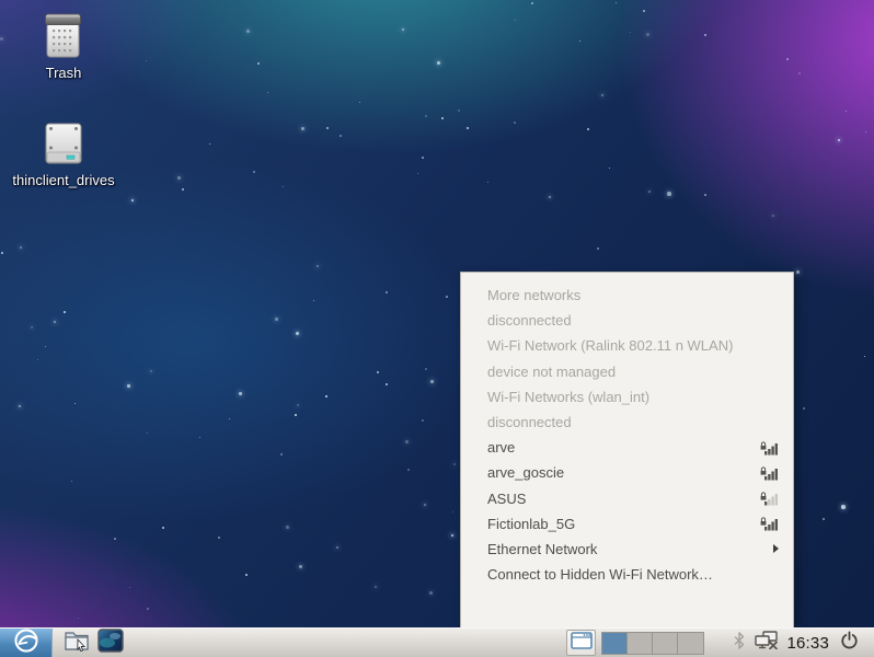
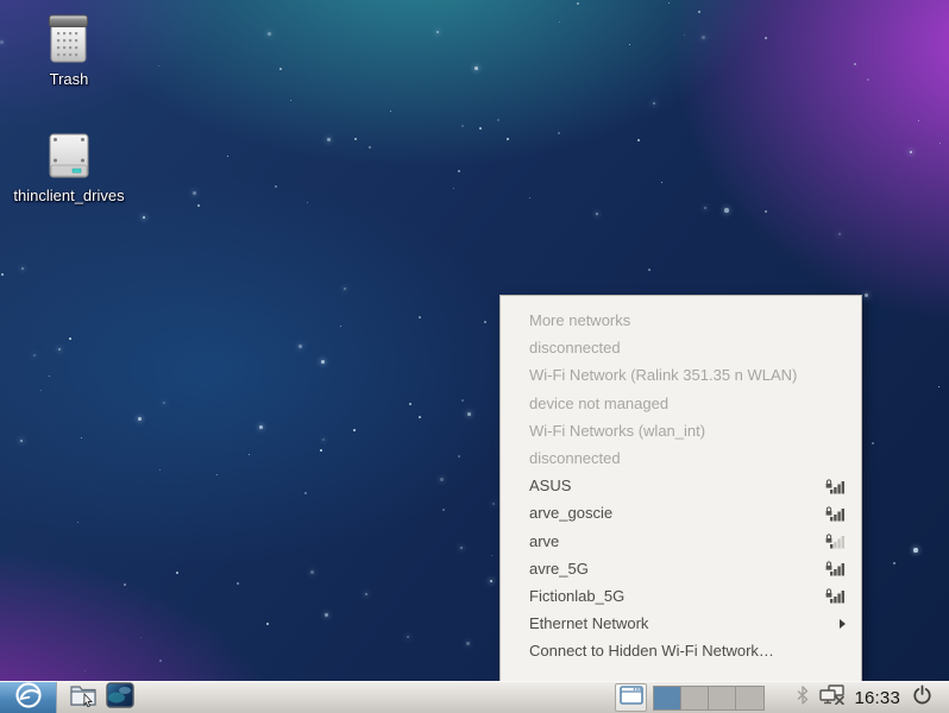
  Trash
  thinclient_drives
  More networks
  disconnected
- Wi-Fi Network (Ralink 802.11 n WLAN)
+ Wi-Fi Network (Ralink 351.35 n WLAN)
  device not managed
  Wi-Fi Networks (wlan_int)
  disconnected
- arve
+ ASUS
  arve_goscie
- ASUS
+ arve
+ avre_5G
  Fictionlab_5G
  Ethernet Network
  Connect to Hidden Wi-Fi Network…
  16:33
